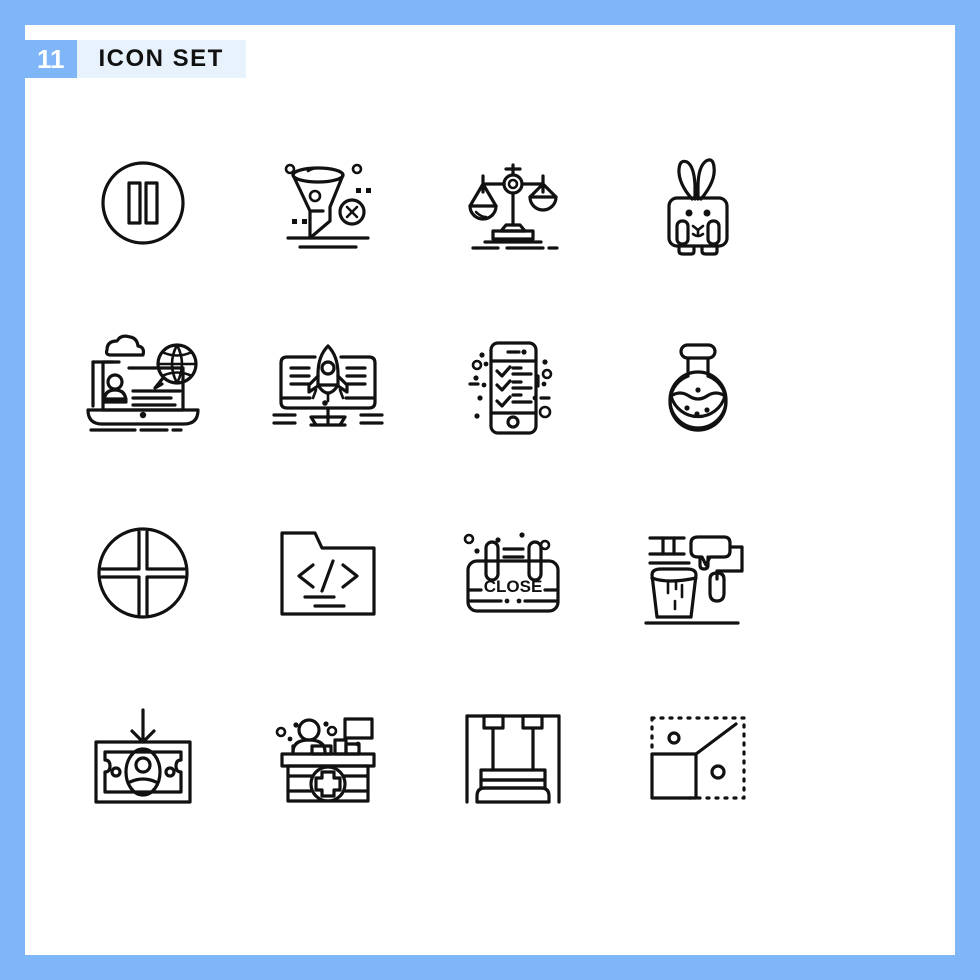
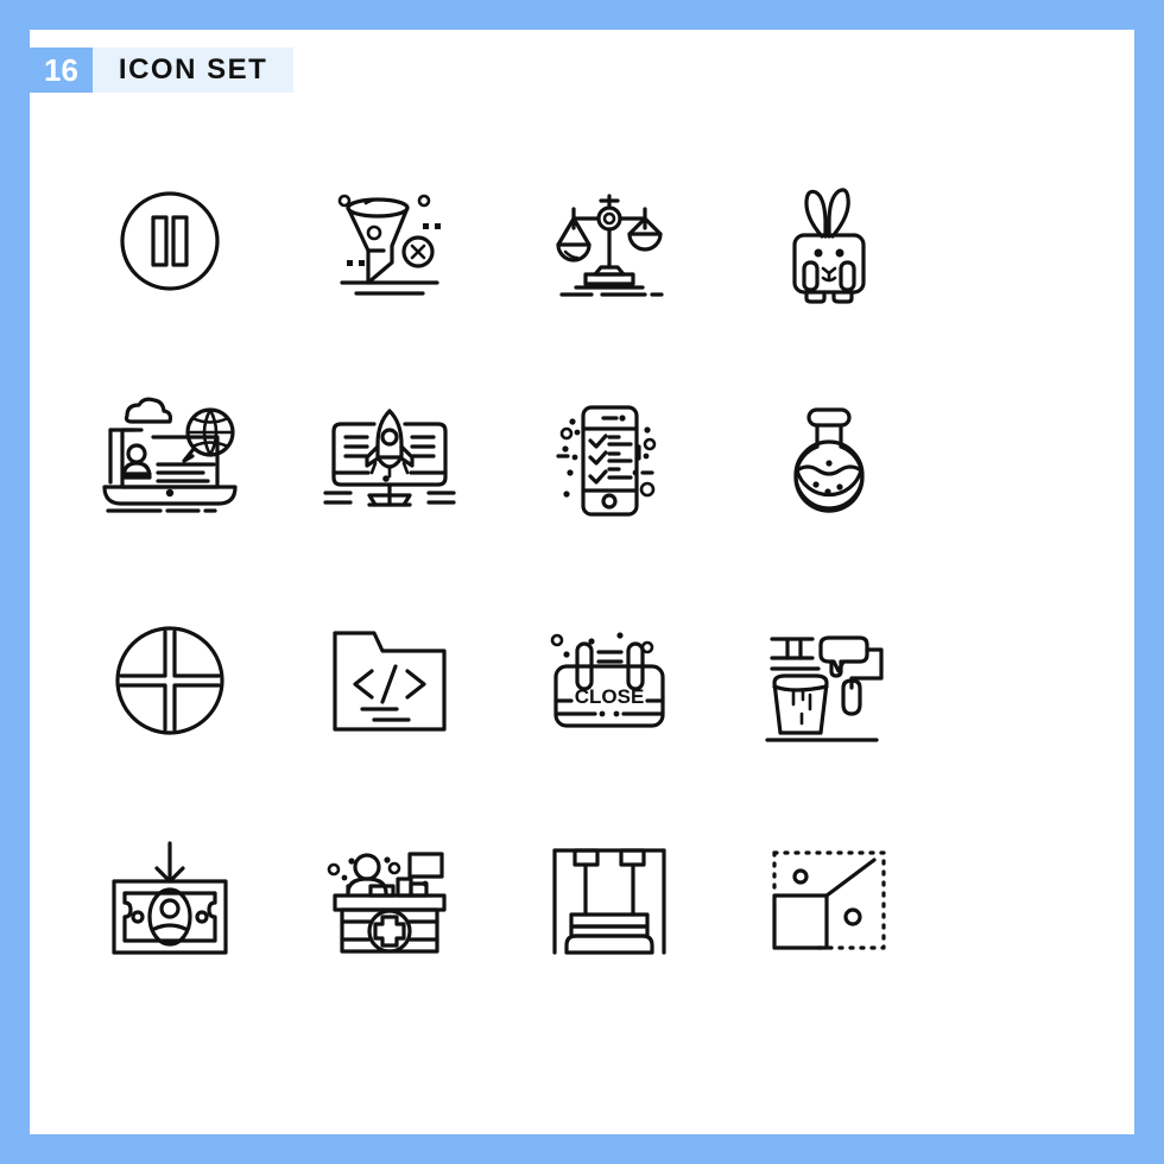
- 11
+ 16
  ICON SET
  CLOSE
